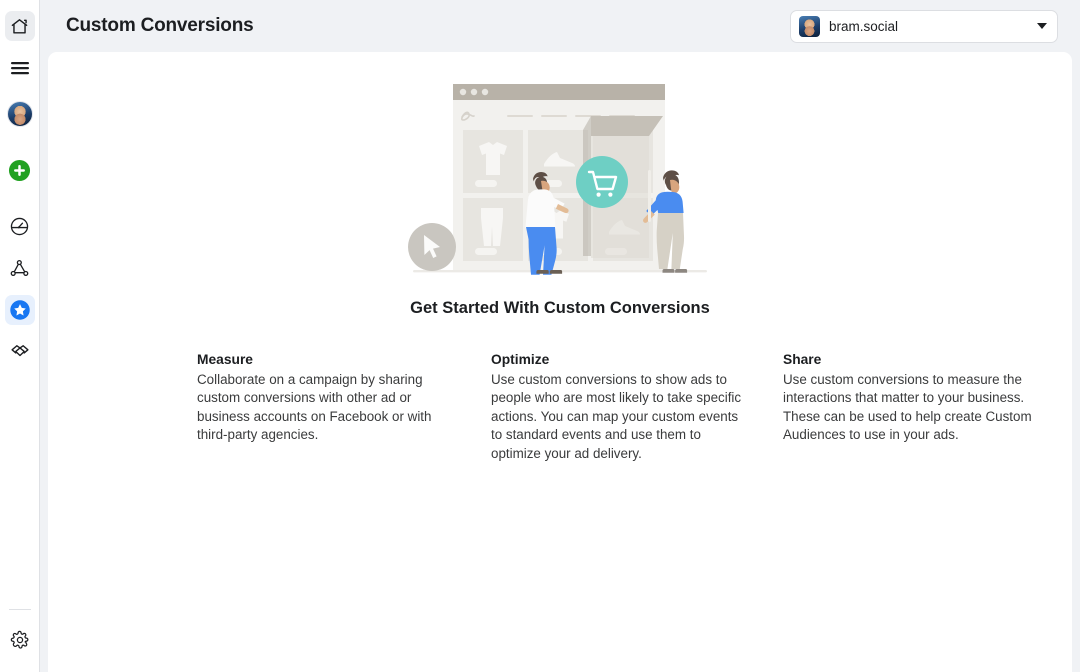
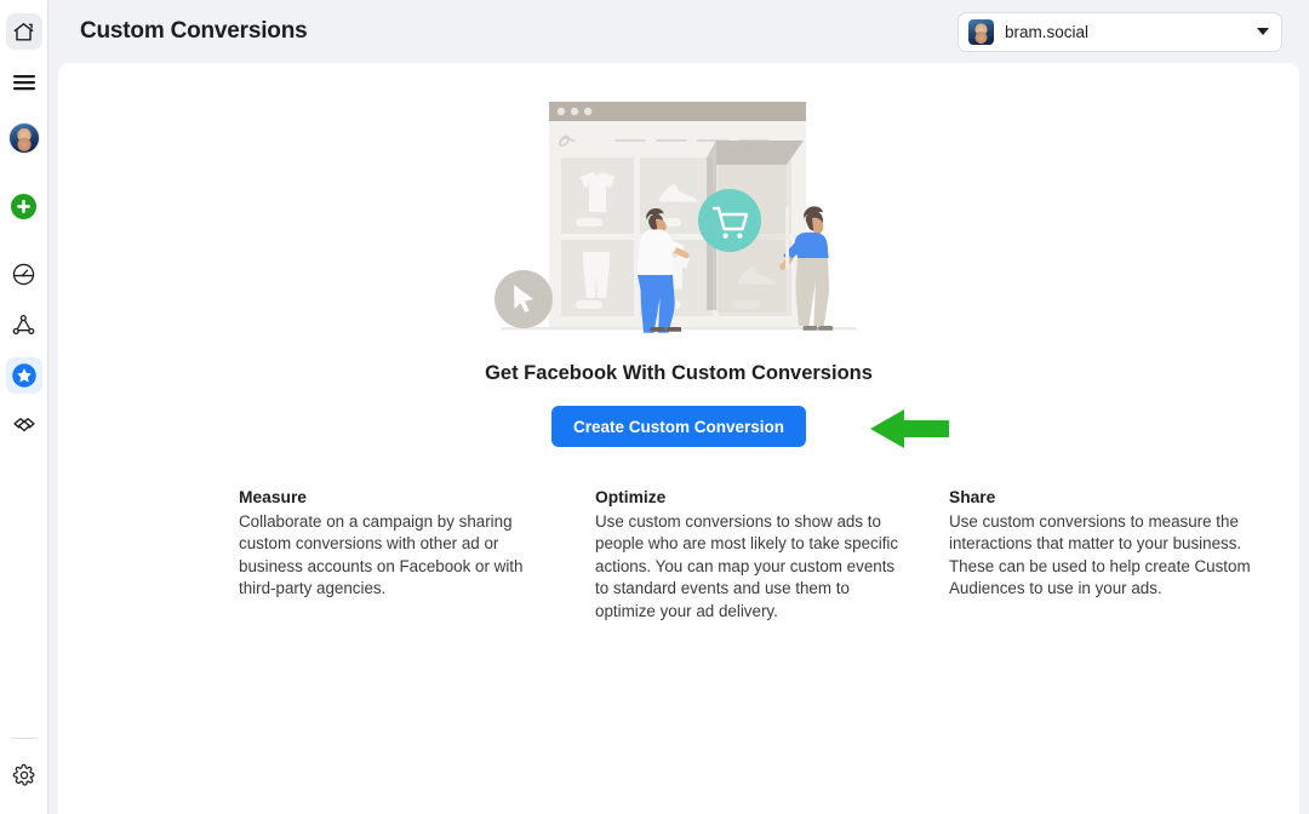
  Custom Conversions
  bram.social
- Get Started With Custom Conversions
+ Get Facebook With Custom Conversions
+ Create Custom Conversion
  Measure
  Collaborate on a campaign by sharing custom conversions with other ad or business accounts on Facebook or with third-party agencies.
  Optimize
  Use custom conversions to show ads to people who are most likely to take specific actions. You can map your custom events to standard events and use them to optimize your ad delivery.
  Share
  Use custom conversions to measure the interactions that matter to your business. These can be used to help create Custom Audiences to use in your ads.
